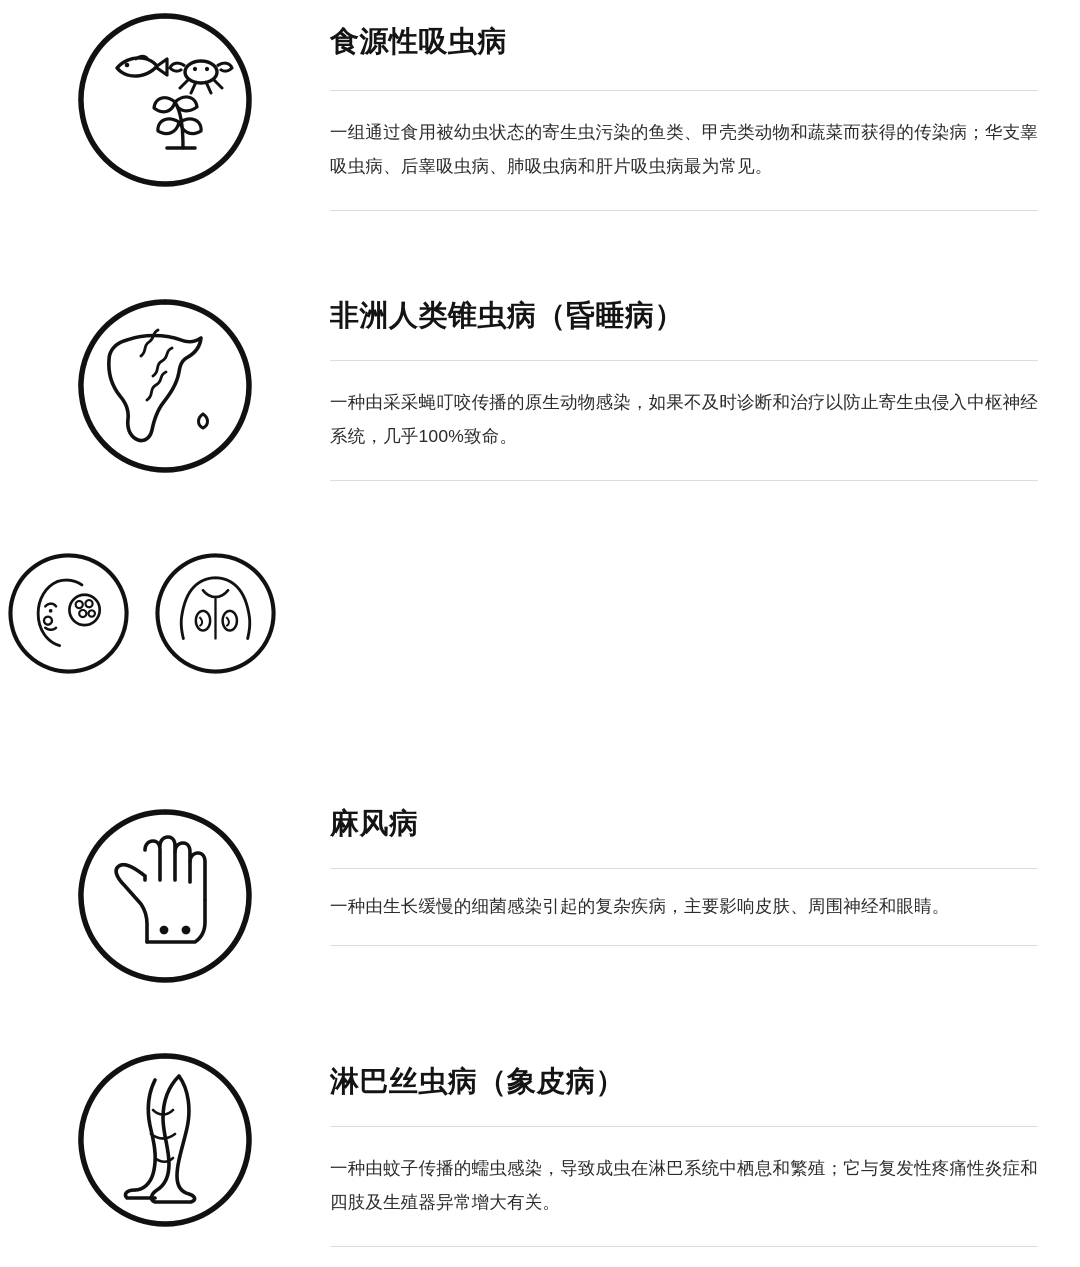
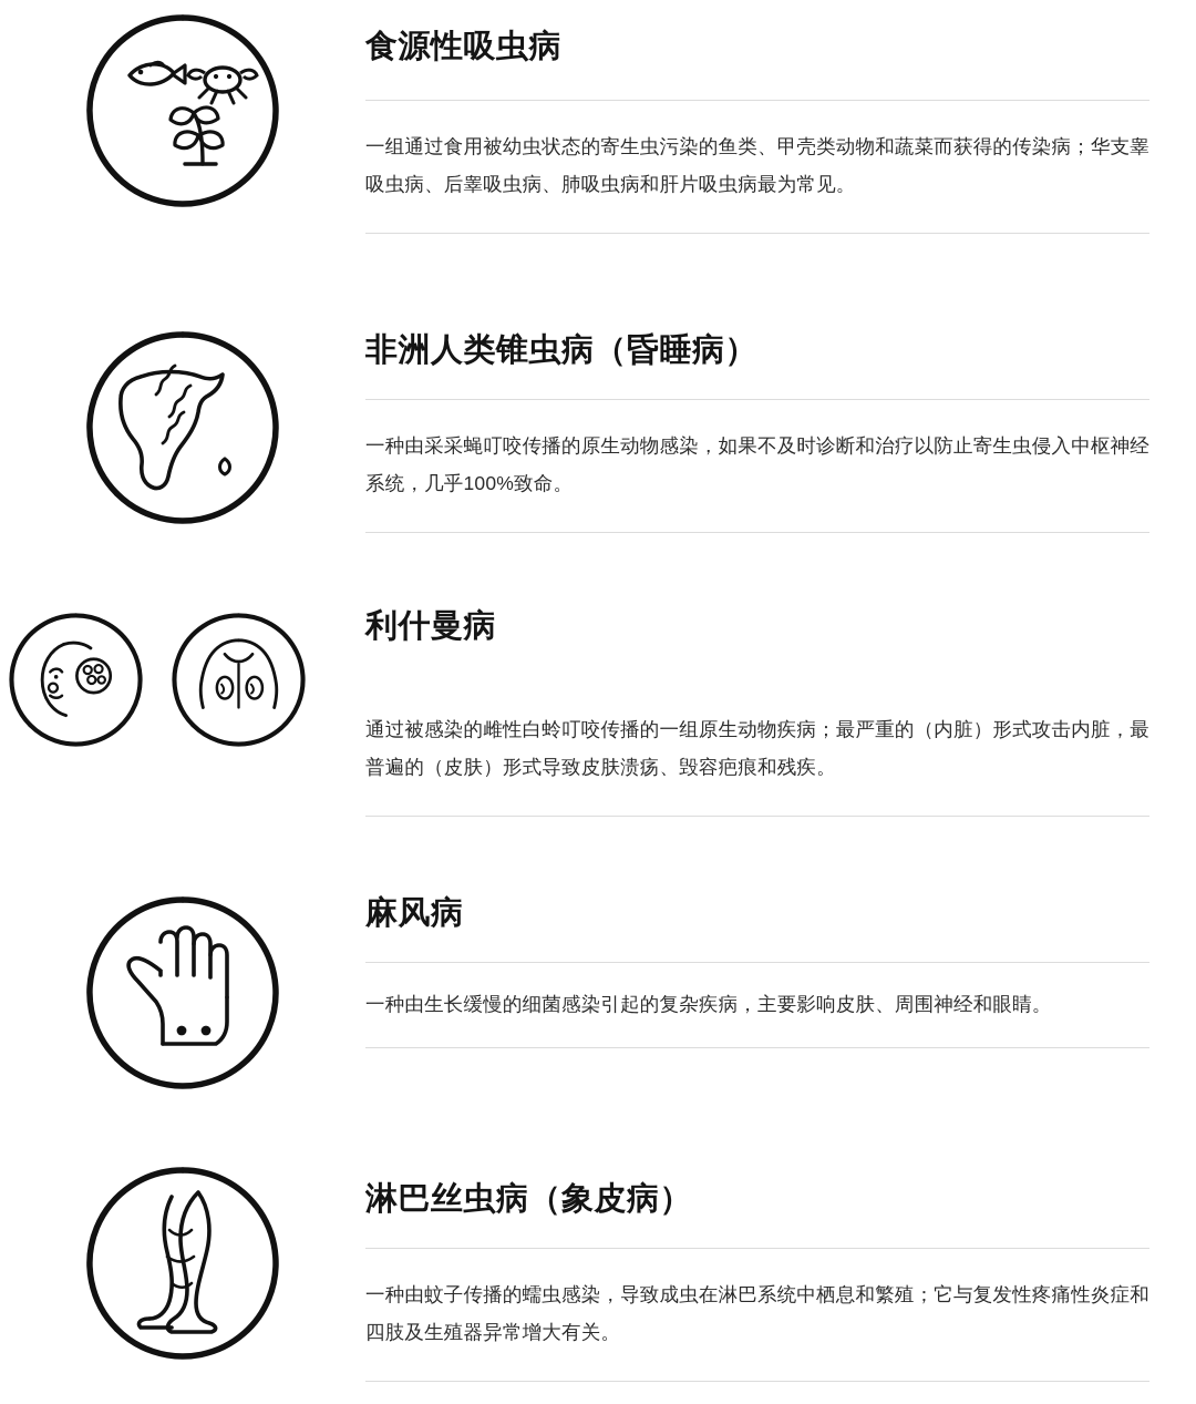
  食源性吸虫病
  一组通过食用被幼虫状态的寄生虫污染的鱼类、甲壳类动物和蔬菜而获得的传染病；华支睾吸虫病、后睾吸虫病、肺吸虫病和肝片吸虫病最为常见。
  非洲人类锥虫病（昏睡病）
  一种由采采蝇叮咬传播的原生动物感染，如果不及时诊断和治疗以防止寄生虫侵入中枢神经系统，几乎100%致命。
+ 利什曼病
+ 通过被感染的雌性白蛉叮咬传播的一组原生动物疾病；最严重的（内脏）形式攻击内脏，最普遍的（皮肤）形式导致皮肤溃疡、毁容疤痕和残疾。
  麻风病
  一种由生长缓慢的细菌感染引起的复杂疾病，主要影响皮肤、周围神经和眼睛。
  淋巴丝虫病（象皮病）
  一种由蚊子传播的蠕虫感染，导致成虫在淋巴系统中栖息和繁殖；它与复发性疼痛性炎症和四肢及生殖器异常增大有关。
